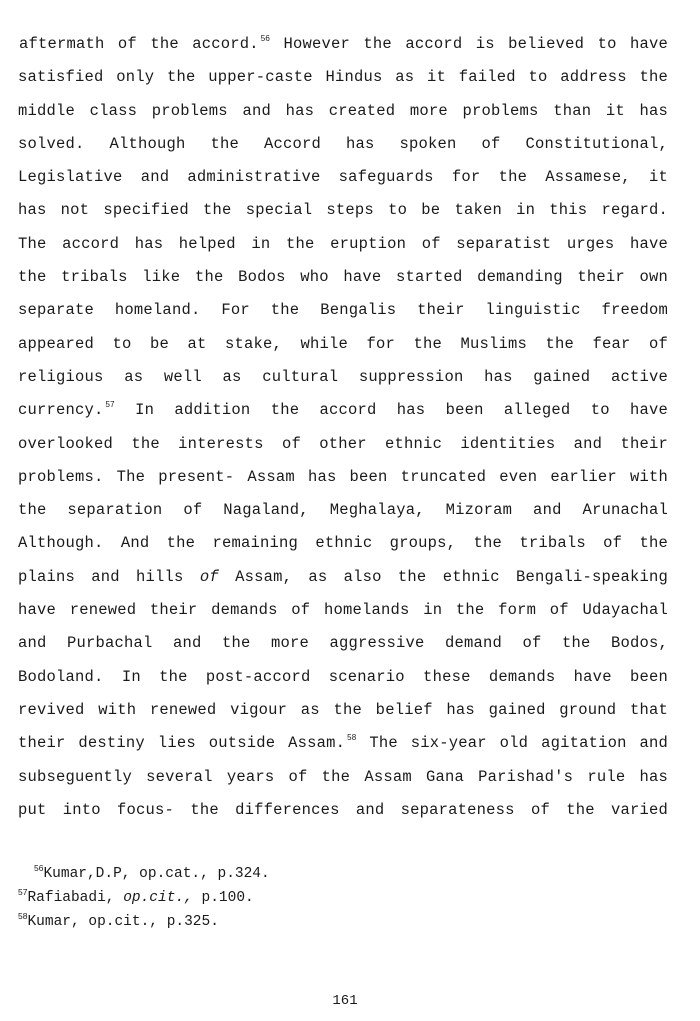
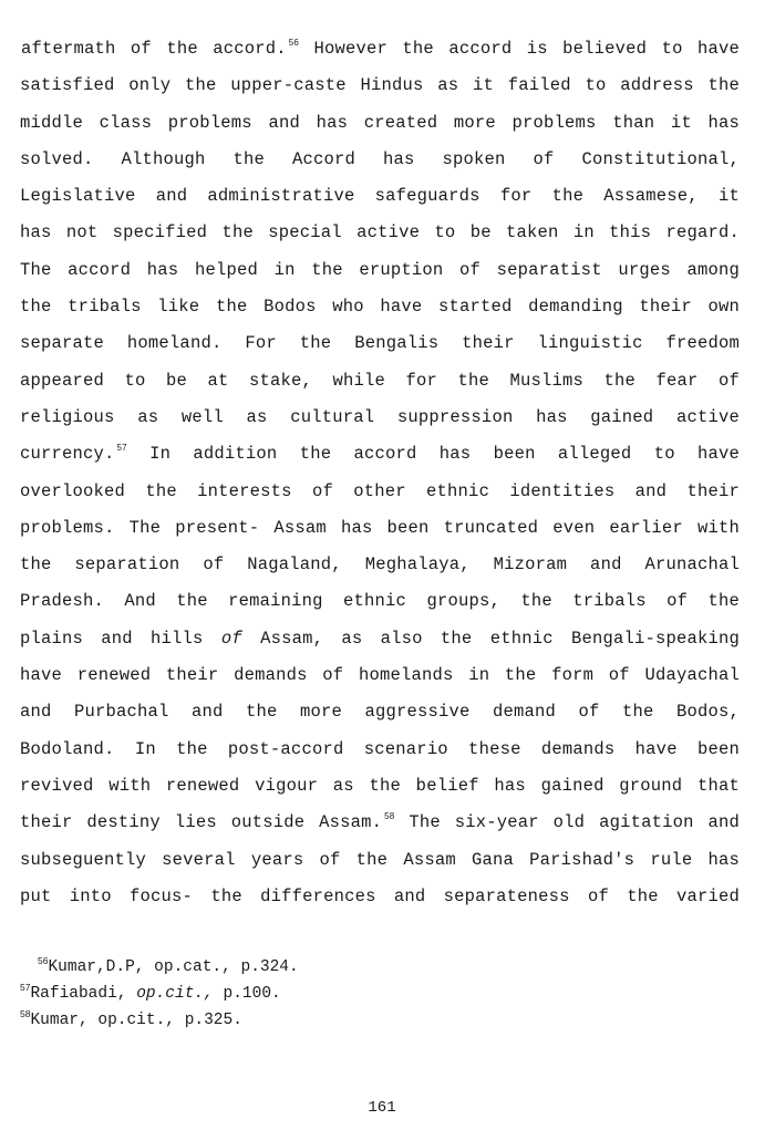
  aftermath of the accord. 56 However the accord is believed to have
  satisfied only the upper-caste Hindus as it failed to address the
  middle class problems and has created more problems than it has
  solved. Although the Accord has spoken of Constitutional,
  Legislative and administrative safeguards for the Assamese, it
- has not specified the special steps to be taken in this regard.
+ has not specified the special active to be taken in this regard.
- The accord has helped in the eruption of separatist urges have
+ The accord has helped in the eruption of separatist urges among
  the tribals like the Bodos who have started demanding their own
  separate homeland. For the Bengalis their linguistic freedom
  appeared to be at stake, while for the Muslims the fear of
  religious as well as cultural suppression has gained active
  currency. 57 In addition the accord has been alleged to have
  overlooked the interests of other ethnic identities and their
  problems. The present- Assam has been truncated even earlier with
  the separation of Nagaland, Meghalaya, Mizoram and Arunachal
- Although. And the remaining ethnic groups, the tribals of the
+ Pradesh. And the remaining ethnic groups, the tribals of the
  plains and hills of Assam, as also the ethnic Bengali-speaking
  have renewed their demands of homelands in the form of Udayachal
  and Purbachal and the more aggressive demand of the Bodos,
  Bodoland. In the post-accord scenario these demands have been
  revived with renewed vigour as the belief has gained ground that
  their destiny lies outside Assam. 58 The six-year old agitation and
  subseguently several years of the Assam Gana Parishad's rule has
  put into focus- the differences and separateness of the varied
  56Kumar,D.P, op.cat., p.324.
  57Rafiabadi, op.cit., p.100.
  58Kumar, op.cit., p.325.
  161
